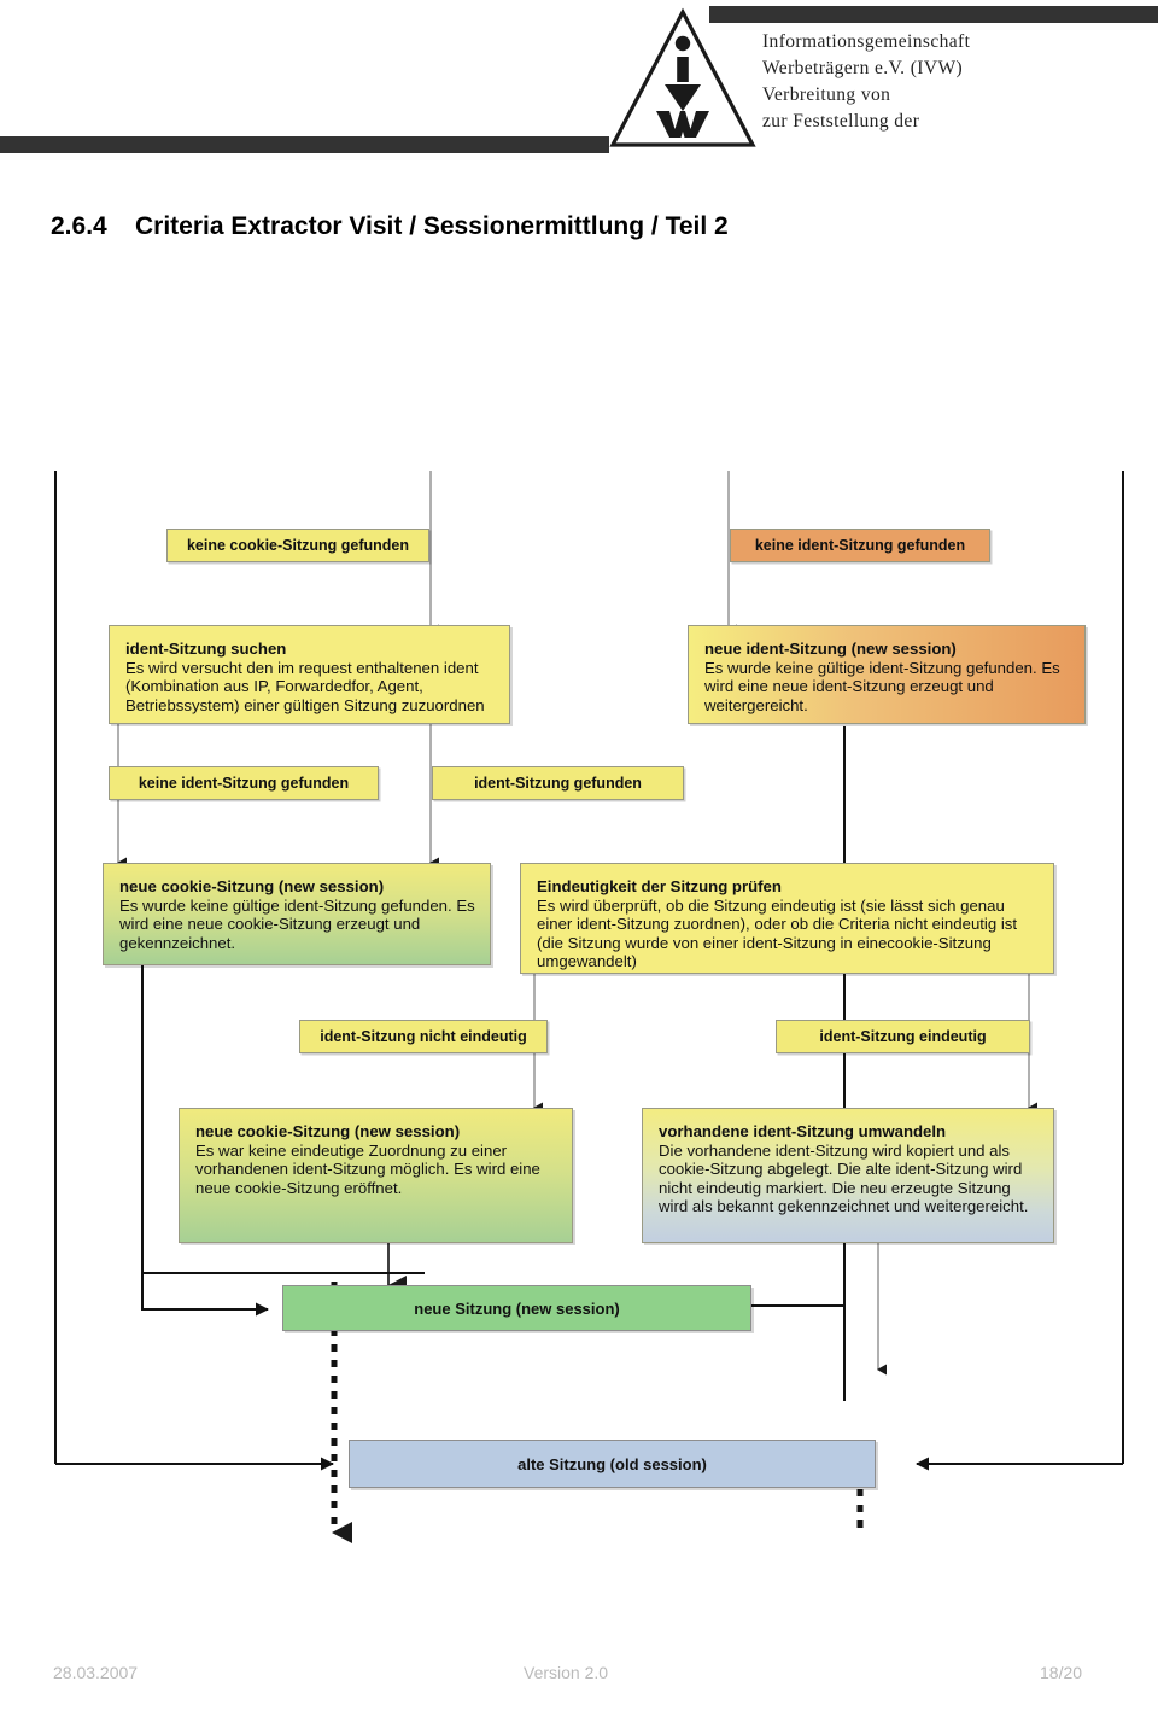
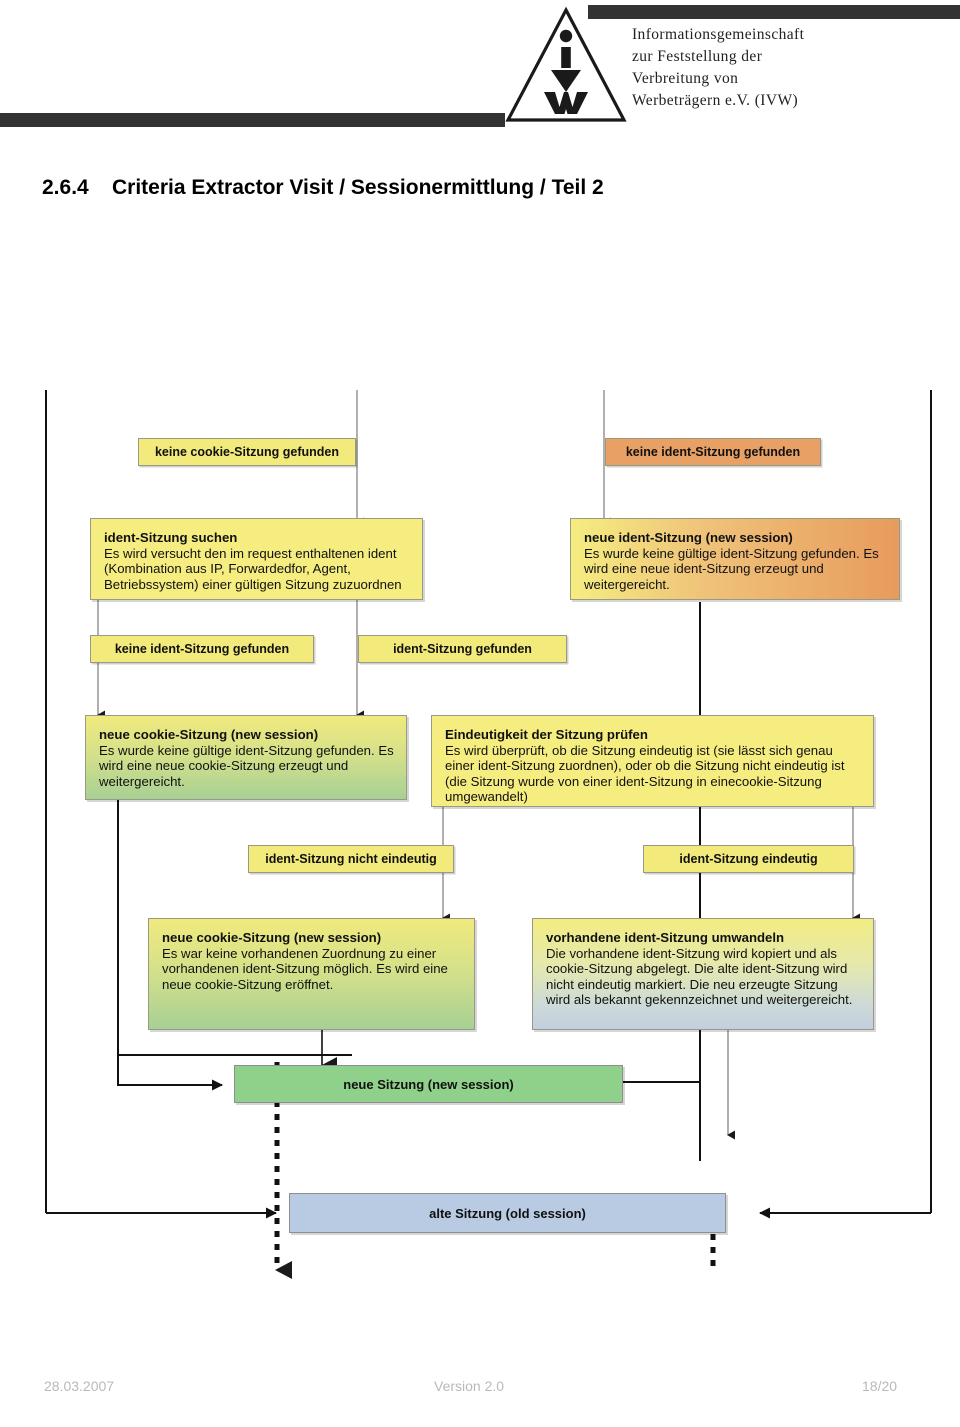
  Informationsgemeinschaft
- Werbeträgern e.V. (IVW)
+ zur Feststellung der
  Verbreitung von
- zur Feststellung der
+ Werbeträgern e.V. (IVW)
  2.6.4 Criteria Extractor Visit / Sessionermittlung / Teil 2
  keine cookie-Sitzung gefunden
  keine ident-Sitzung gefunden
  ident-Sitzung suchen
  Es wird versucht den im request enthaltenen ident (Kombination aus IP, Forwardedfor, Agent, Betriebssystem) einer gültigen Sitzung zuzuordnen
  neue ident-Sitzung (new session)
  Es wurde keine gültige ident-Sitzung gefunden. Es wird eine neue ident-Sitzung erzeugt und weitergereicht.
  keine ident-Sitzung gefunden
  ident-Sitzung gefunden
  neue cookie-Sitzung (new session)
- Es wurde keine gültige ident-Sitzung gefunden. Es wird eine neue cookie-Sitzung erzeugt und gekennzeichnet.
+ Es wurde keine gültige ident-Sitzung gefunden. Es wird eine neue cookie-Sitzung erzeugt und weitergereicht.
  Eindeutigkeit der Sitzung prüfen
- Es wird überprüft, ob die Sitzung eindeutig ist (sie lässt sich genau einer ident-Sitzung zuordnen), oder ob die Criteria nicht eindeutig ist (die Sitzung wurde von einer ident-Sitzung in einecookie-Sitzung umgewandelt)
+ Es wird überprüft, ob die Sitzung eindeutig ist (sie lässt sich genau einer ident-Sitzung zuordnen), oder ob die Sitzung nicht eindeutig ist (die Sitzung wurde von einer ident-Sitzung in einecookie-Sitzung umgewandelt)
  ident-Sitzung nicht eindeutig
  ident-Sitzung eindeutig
  neue cookie-Sitzung (new session)
- Es war keine eindeutige Zuordnung zu einer vorhandenen ident-Sitzung möglich. Es wird eine neue cookie-Sitzung eröffnet.
+ Es war keine vorhandenen Zuordnung zu einer vorhandenen ident-Sitzung möglich. Es wird eine neue cookie-Sitzung eröffnet.
  vorhandene ident-Sitzung umwandeln
  Die vorhandene ident-Sitzung wird kopiert und als cookie-Sitzung abgelegt. Die alte ident-Sitzung wird nicht eindeutig markiert. Die neu erzeugte Sitzung wird als bekannt gekennzeichnet und weitergereicht.
  neue Sitzung (new session)
  alte Sitzung (old session)
  28.03.2007
  Version 2.0
  18/20
